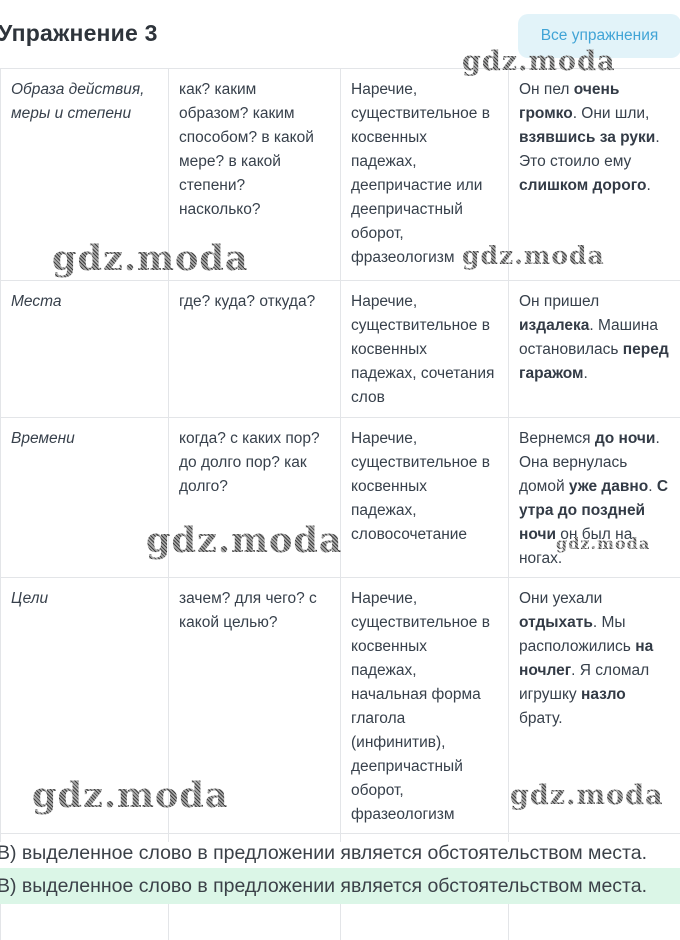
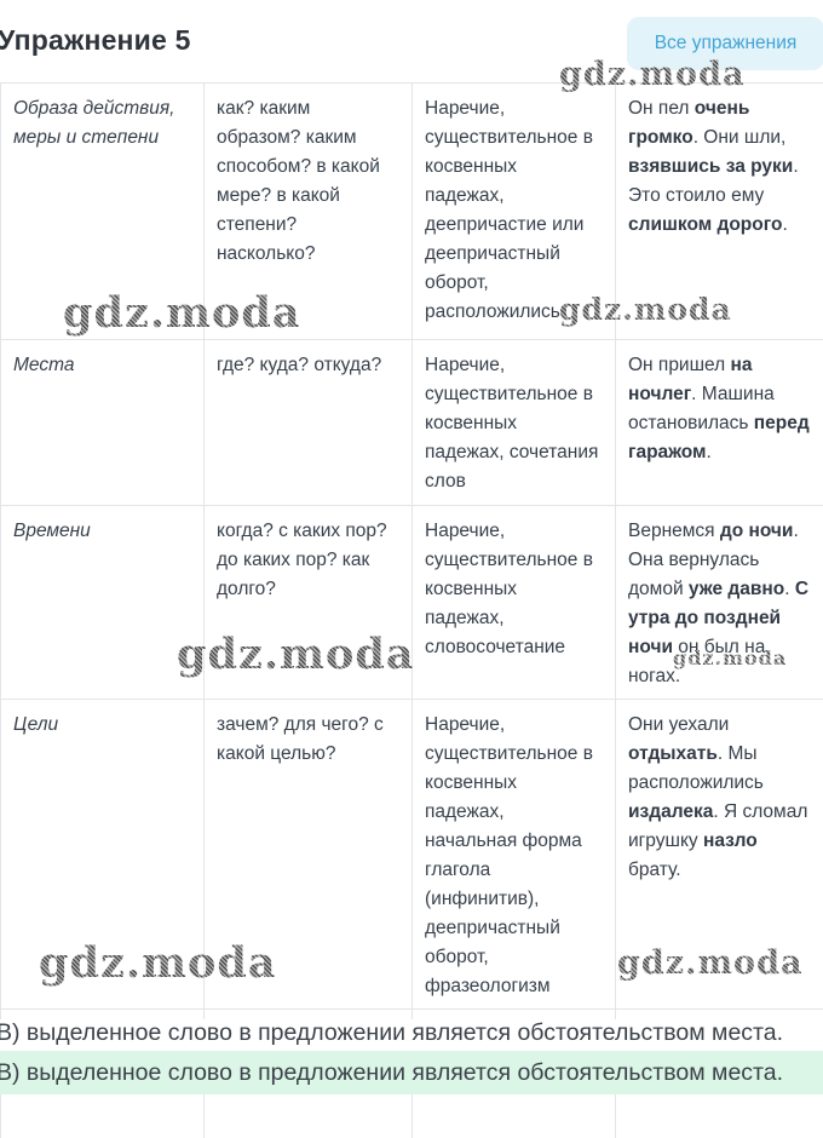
- Упражнение 3
+ Упражнение 5
  Все упражнения
- Образа действия, меры и степени	как? каким образом? каким способом? в какой мере? в какой степени? насколько?	Наречие, существительное в косвенных падежах, деепричастие или деепричастный оборот, фразеологизм	Он пел очень громко. Они шли, взявшись за руки. Это стоило ему слишком дорого.
+ Образа действия, меры и степени	как? каким образом? каким способом? в какой мере? в какой степени? насколько?	Наречие, существительное в косвенных падежах, деепричастие или деепричастный оборот, расположились	Он пел очень громко. Они шли, взявшись за руки. Это стоило ему слишком дорого.
- Места	где? куда? откуда?	Наречие, существительное в косвенных падежах, сочетания слов	Он пришел издалека. Машина остановилась перед гаражом.
+ Места	где? куда? откуда?	Наречие, существительное в косвенных падежах, сочетания слов	Он пришел на ночлег. Машина остановилась перед гаражом.
- Времени	когда? с каких пор? до долго пор? как долго?	Наречие, существительное в косвенных падежах, словосочетание	Вернемся до ночи. Она вернулась домой уже давно. С утра до поздней ночи ногах.
+ Времени	когда? с каких пор? до каких пор? как долго?	Наречие, существительное в косвенных падежах, словосочетание	Вернемся до ночи. Она вернулась домой уже давно. С утра до поздней ночи ногах.
- Цели	зачем? для чего? с какой целью?	Наречие, существительное в косвенных падежах, начальная форма глагола (инфинитив), деепричастный оборот, фразеологизм	Они уехали отдыхать. Мы расположились на ночлег. Я сломал игрушку назло брату.
+ Цели	зачем? для чего? с какой целью?	Наречие, существительное в косвенных падежах, начальная форма глагола (инфинитив), деепричастный оборот, фразеологизм	Они уехали отдыхать. Мы расположились издалека. Я сломал игрушку назло брату.
  gdz.moda
  gdz.moda
  gdz.moda
  gdz.moda
  gdz.moda
  gdz.moda
  gdz.moda
  В) выделенное слово в предложении является обстоятельством места.
  В) выделенное слово в предложении является обстоятельством места.
